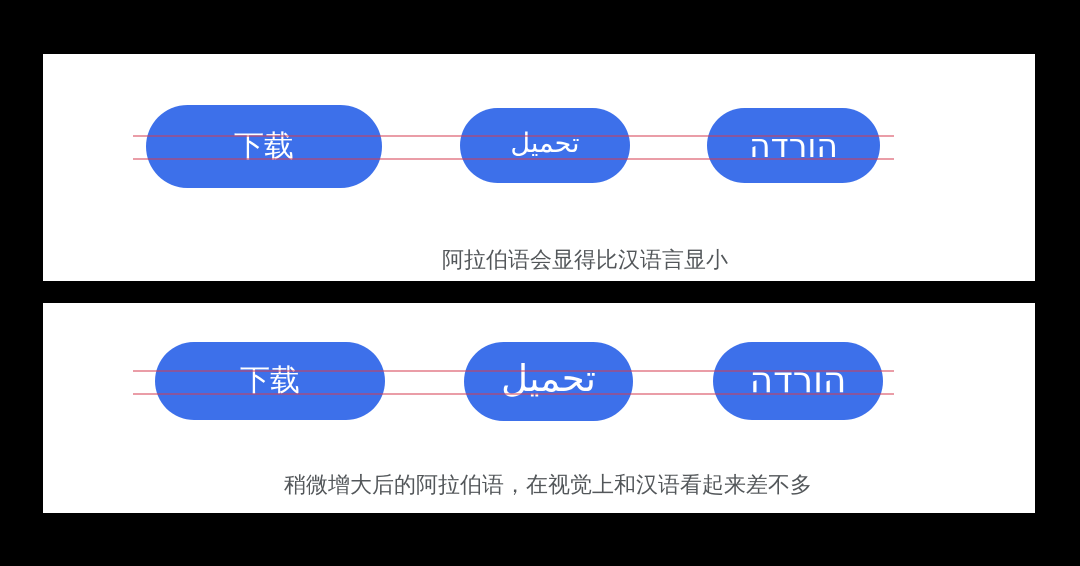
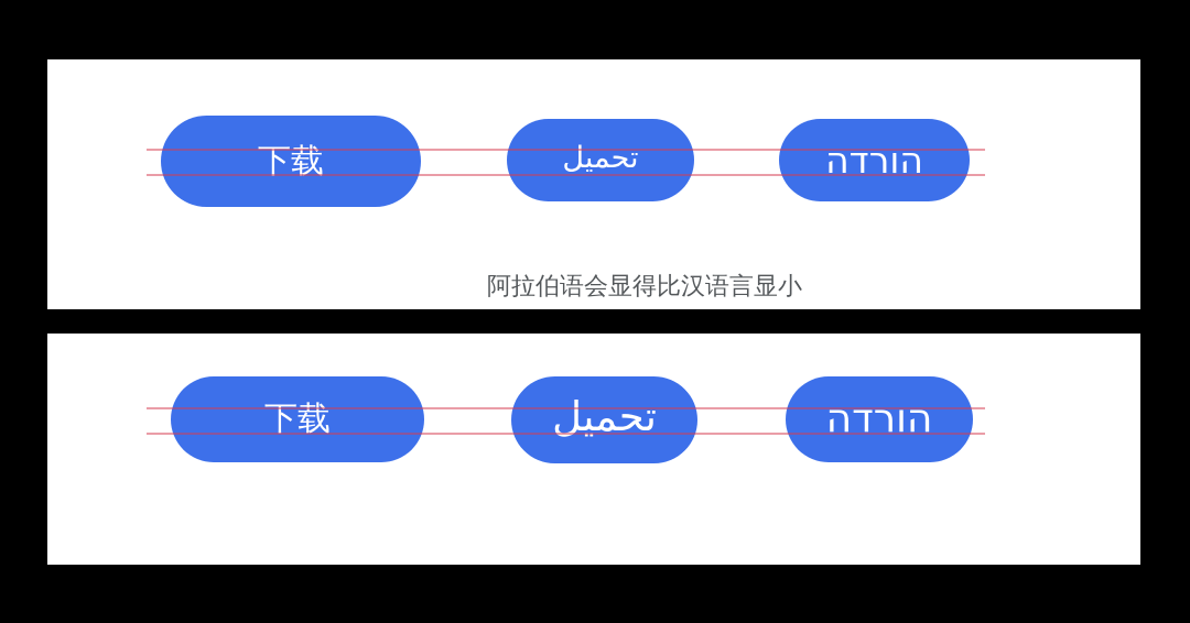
  下载
  تحميل
  הורדה
  阿拉伯语会显得比汉语言显小
  下载
  تحميل
  הורדה
- 稍微增大后的阿拉伯语，在视觉上和汉语看起来差不多
